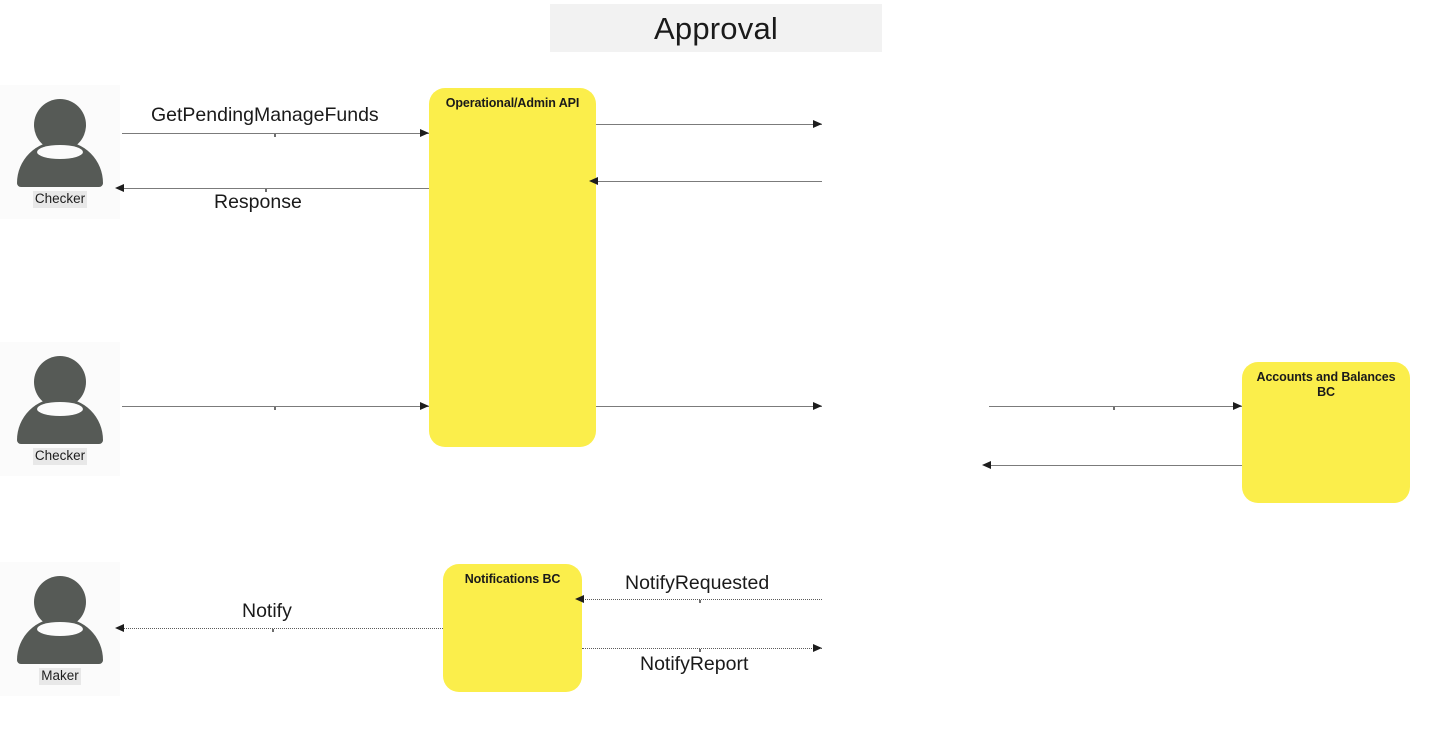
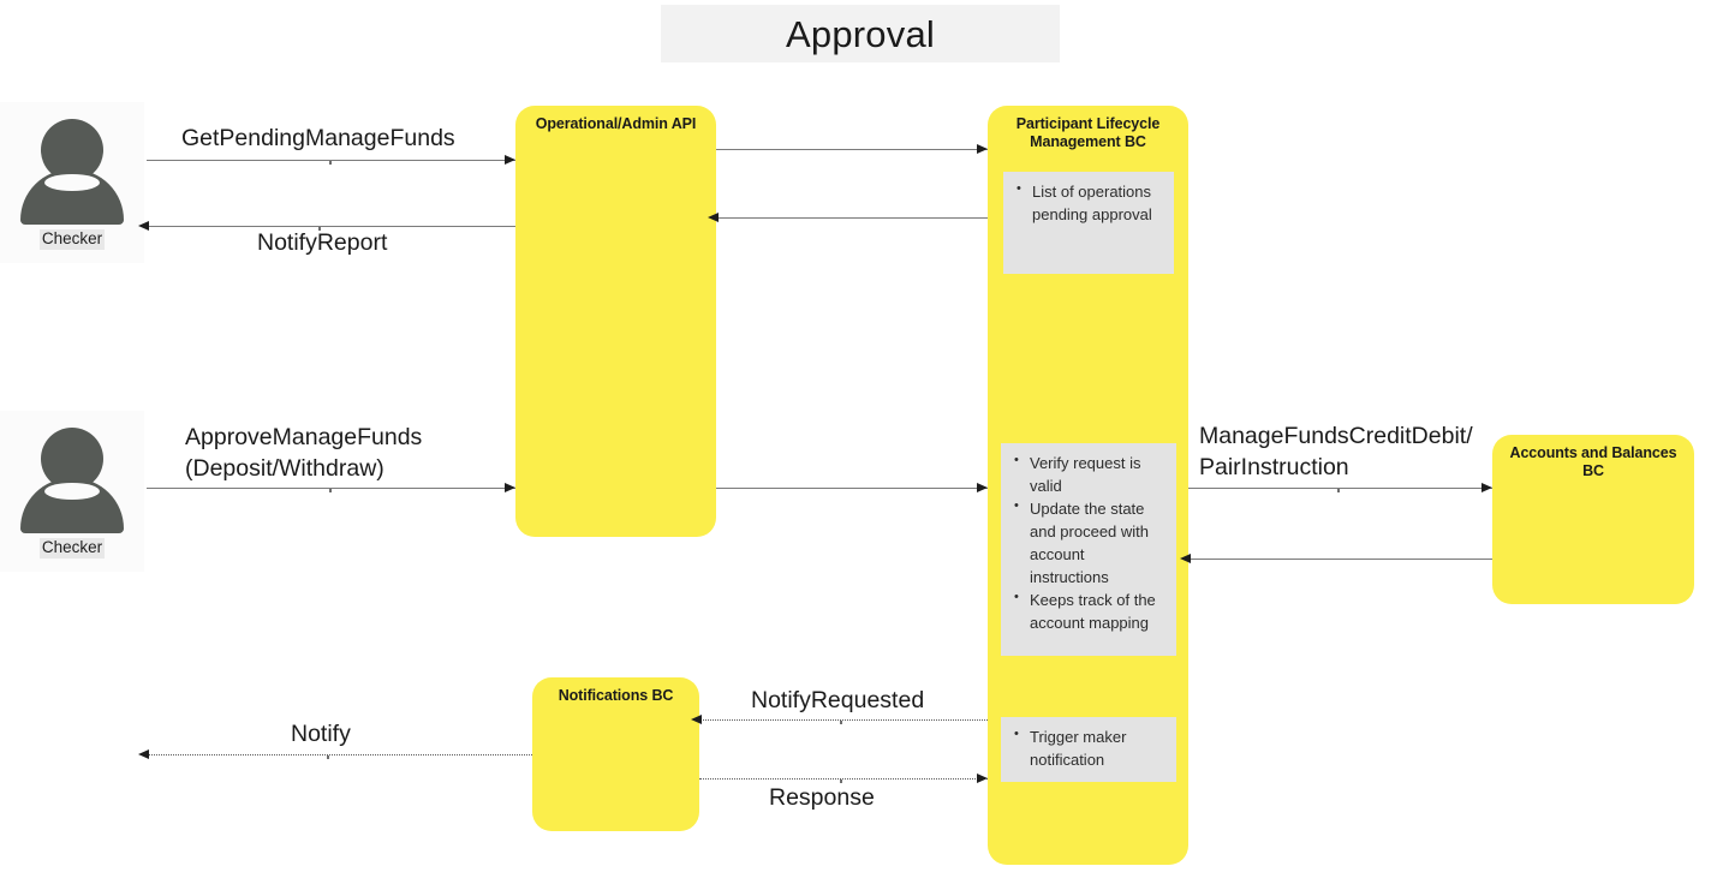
  Approval
  Checker
  Checker
- Maker
  Operational/Admin API
+ Participant Lifecycle
+ Management BC
+ List of operations pending approval
+ Verify request is valid
+ Update the state and proceed with account instructions
+ Keeps track of the account mapping
+ Trigger maker notification
  Notifications BC
  Accounts and Balances
  BC
  GetPendingManageFunds
- Response
+ NotifyReport
+ ApproveManageFunds
+ (Deposit/Withdraw)
+ ManageFundsCreditDebit/
+ PairInstruction
  NotifyRequested
- NotifyReport
+ Response
  Notify
